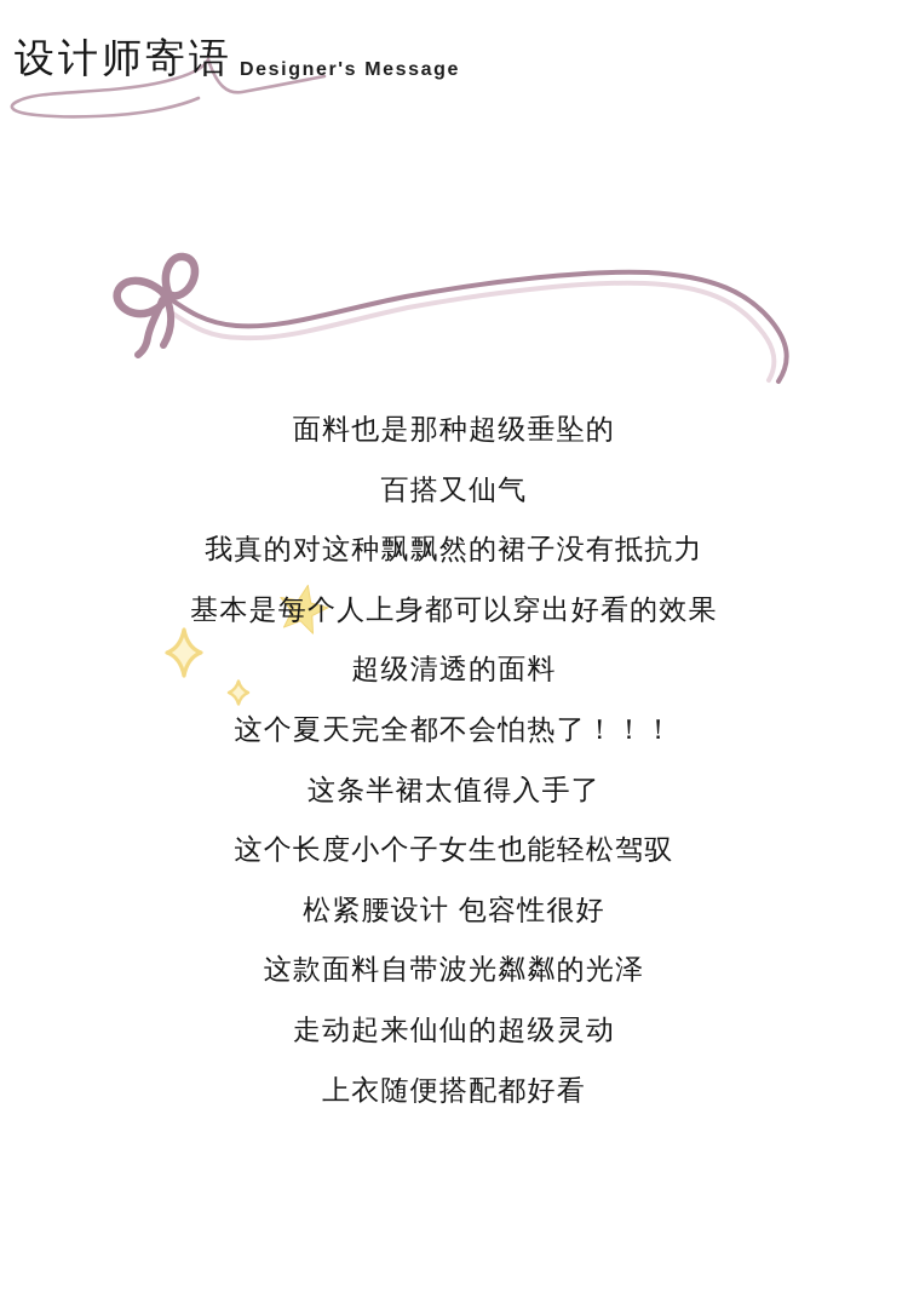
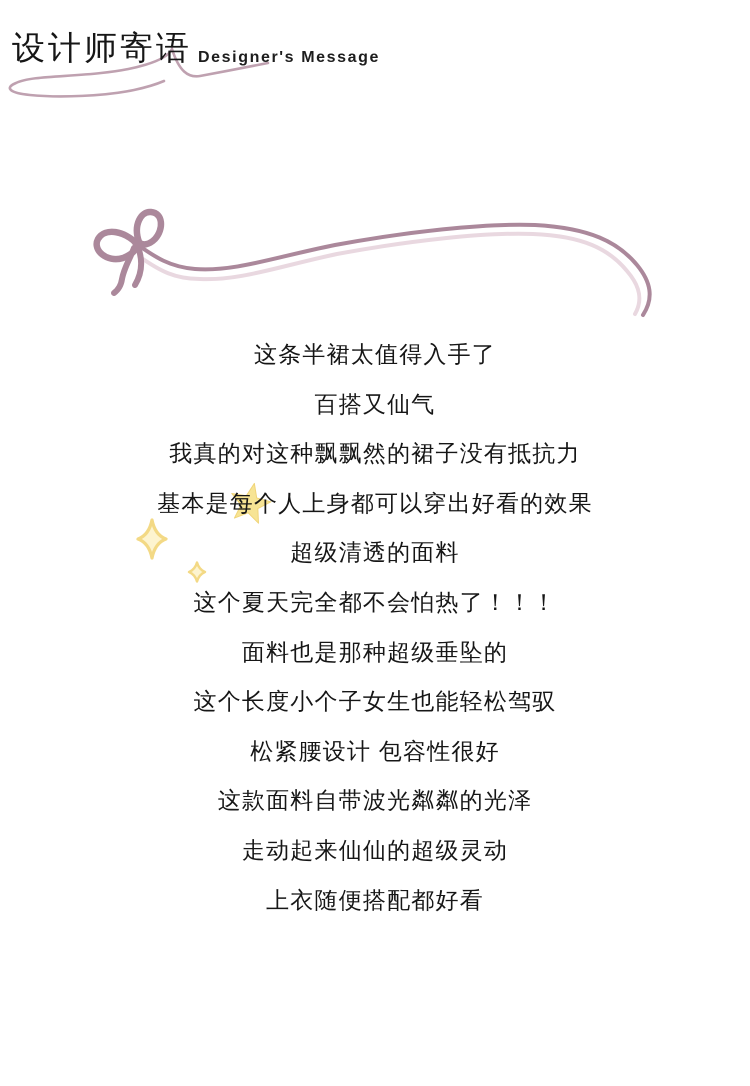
  设计师寄语
  Designer's Message
- 面料也是那种超级垂坠的
+ 这条半裙太值得入手了
  百搭又仙气
  我真的对这种飘飘然的裙子没有抵抗力
  基本是每个人上身都可以穿出好看的效果
  超级清透的面料
  这个夏天完全都不会怕热了！！！
- 这条半裙太值得入手了
+ 面料也是那种超级垂坠的
  这个长度小个子女生也能轻松驾驭
  松紧腰设计 包容性很好
  这款面料自带波光粼粼的光泽
  走动起来仙仙的超级灵动
  上衣随便搭配都好看
